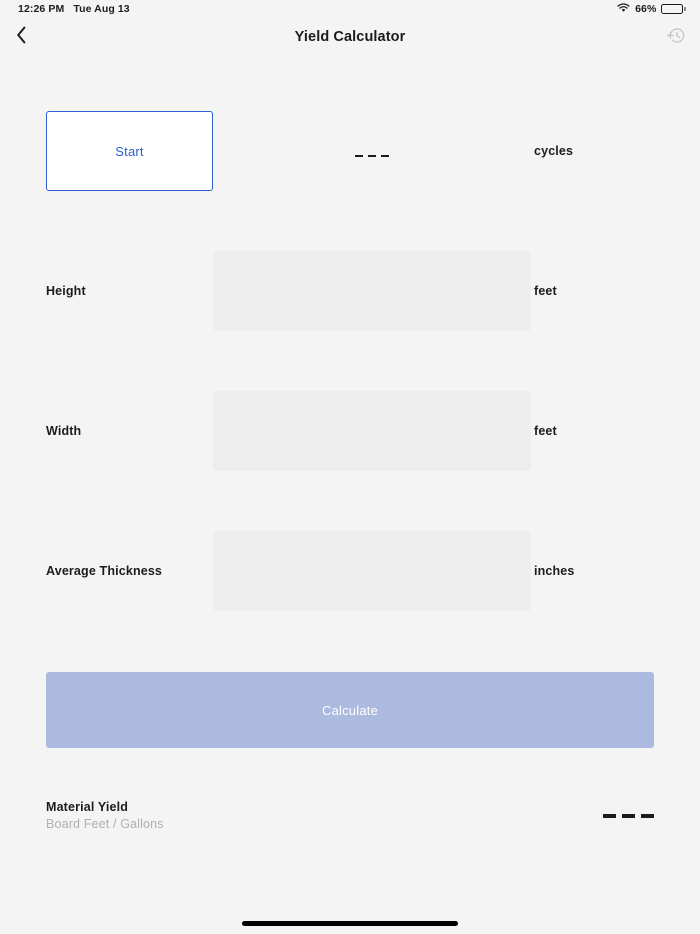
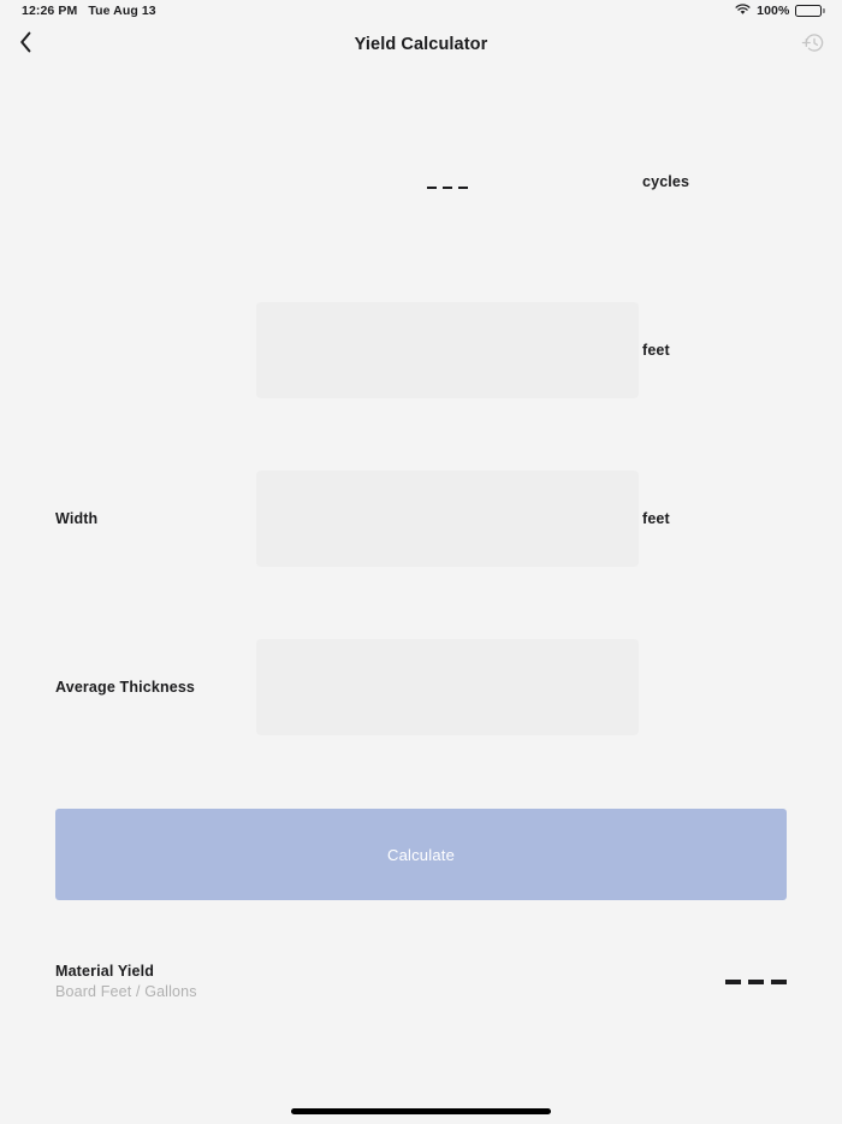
  12:26 PM
  Tue Aug 13
- 66%
+ 100%
  Yield Calculator
- Start
  cycles
- Height
  feet
  Width
  feet
  Average Thickness
- inches
  Calculate
  Material Yield
  Board Feet / Gallons
